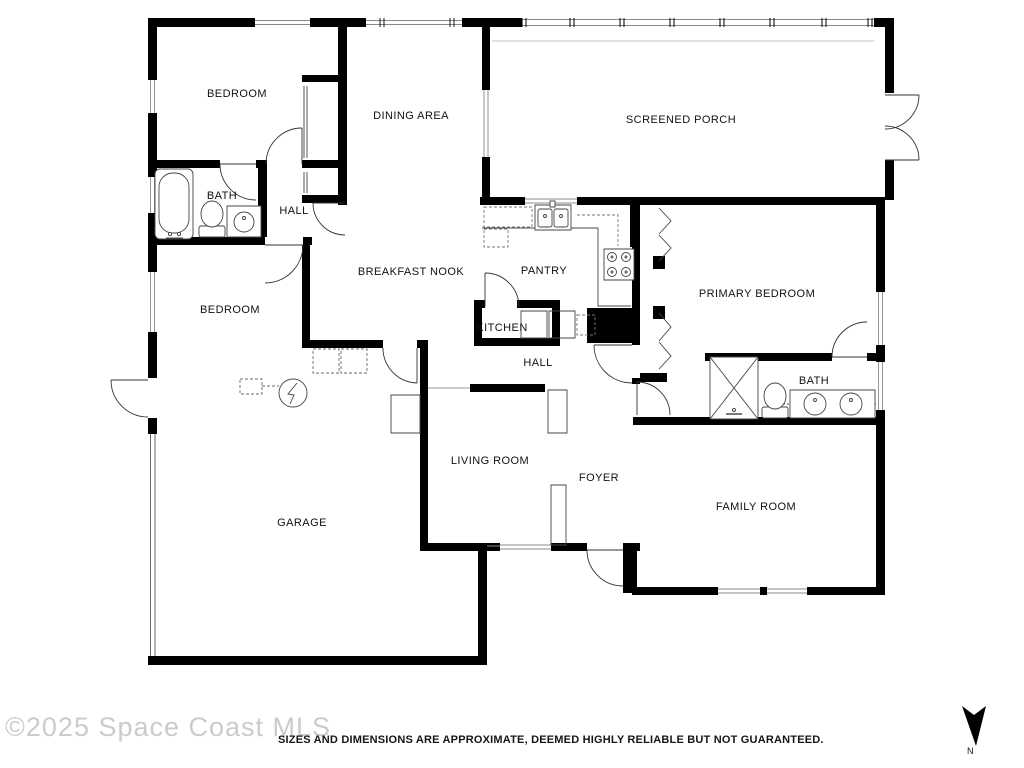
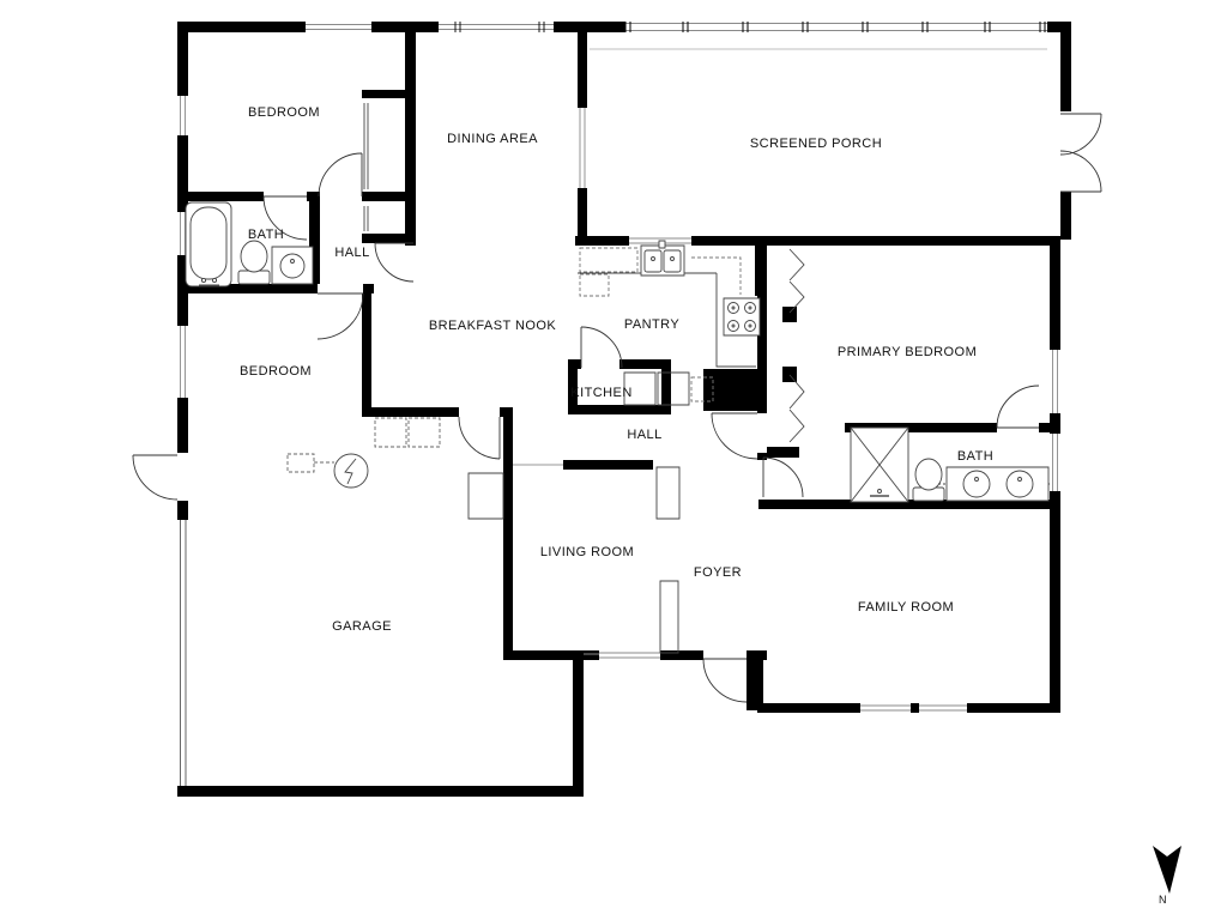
  BEDROOM
  DINING AREA
  SCREENED PORCH
  BATH
  HALL
  BREAKFAST NOOK
  PANTRY
  PRIMARY BEDROOM
  BEDROOM
  KITCHEN
  HALL
  BATH
  LIVING ROOM
  FOYER
  GARAGE
  FAMILY ROOM
- ©2025 Space Coast MLS
- SIZES AND DIMENSIONS ARE APPROXIMATE, DEEMED HIGHLY RELIABLE BUT NOT GUARANTEED.
  N
